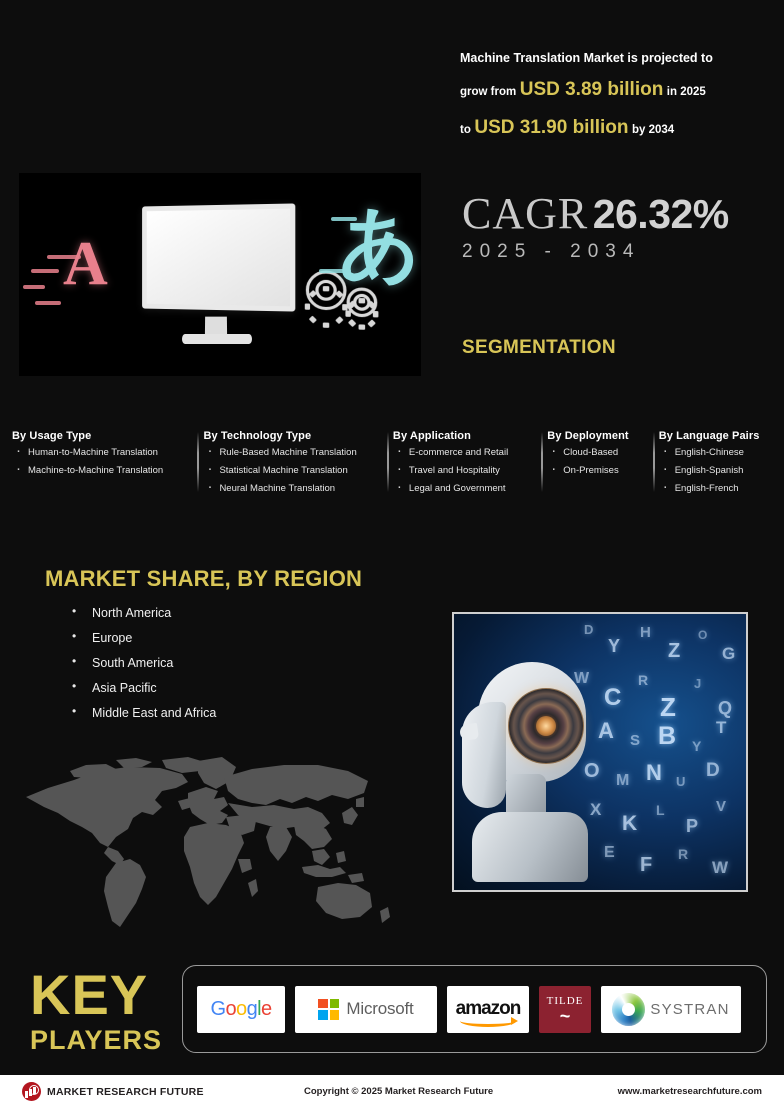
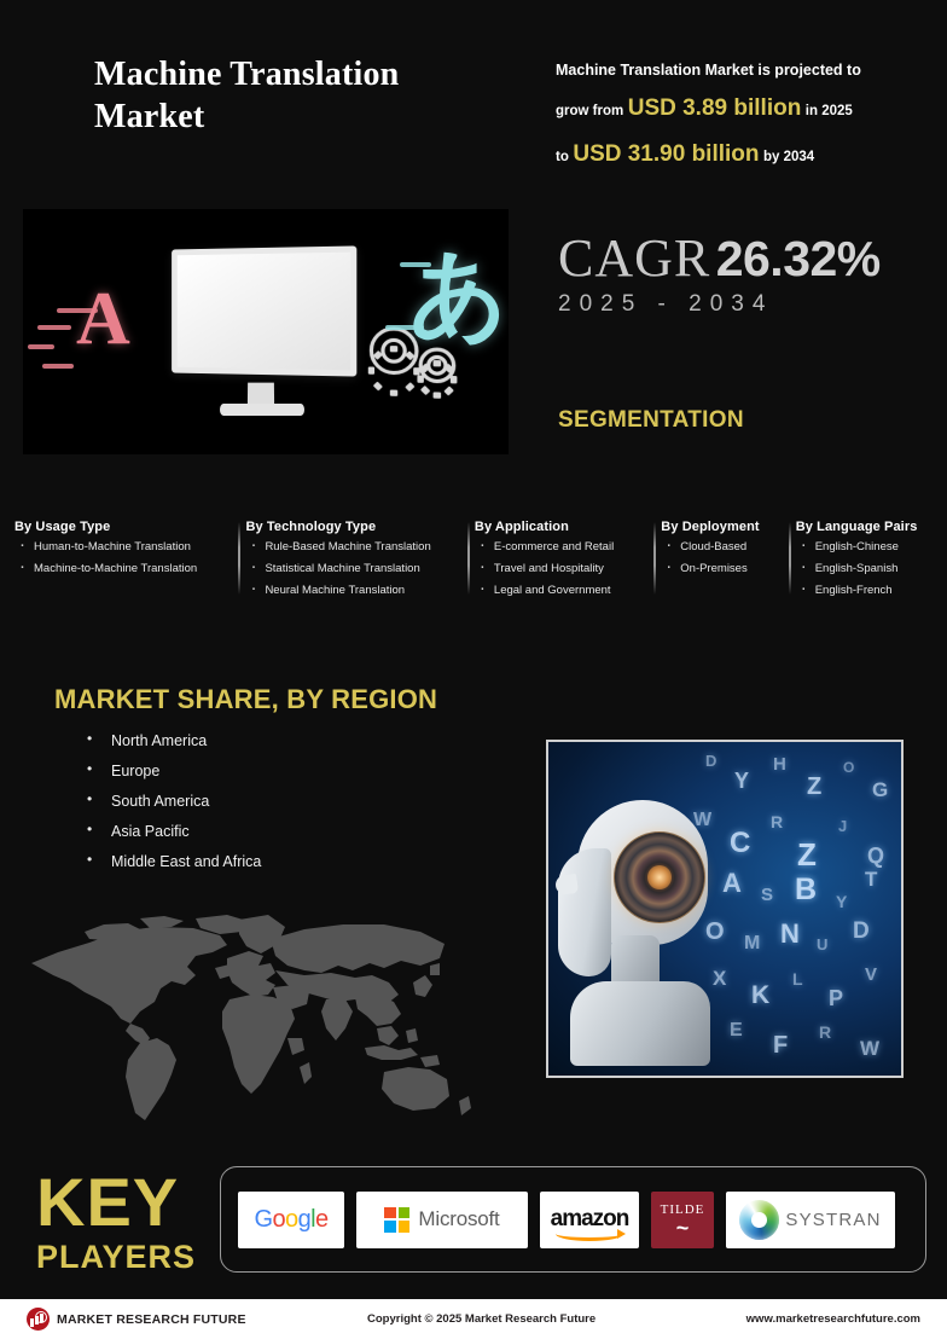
+ Machine Translation Market
  Machine Translation Market is projected to
  grow from USD 3.89 billion in 2025
  to USD 31.90 billion by 2034
  A
  あ
  CAGR 26.32%
  2025 - 2034
  SEGMENTATION
  By Usage Type
  Human-to-Machine Translation
  Machine-to-Machine Translation
  By Technology Type
  Rule-Based Machine Translation
  Statistical Machine Translation
  Neural Machine Translation
  By Application
  E-commerce and Retail
  Travel and Hospitality
  Legal and Government
  By Deployment
  Cloud-Based
  On-Premises
  By Language Pairs
  English-Chinese
  English-Spanish
  English-French
  MARKET SHARE, BY REGION
  North America
  Europe
  South America
  Asia Pacific
  Middle East and Africa
  D
  Y
  H
  Z
  O
  G
  W
  C
  R
  Z
  J
  Q
  A
  S
  B
  Y
  T
  O
  M
  N
  U
  D
  X
  K
  L
  P
  V
  E
  F
  R
  W
  KEY
  PLAYERS
  Google
  Microsoft
  amazon
  TILDE
  ~
  SYSTRAN
  MARKET RESEARCH FUTURE
  Copyright © 2025 Market Research Future
  www.marketresearchfuture.com
